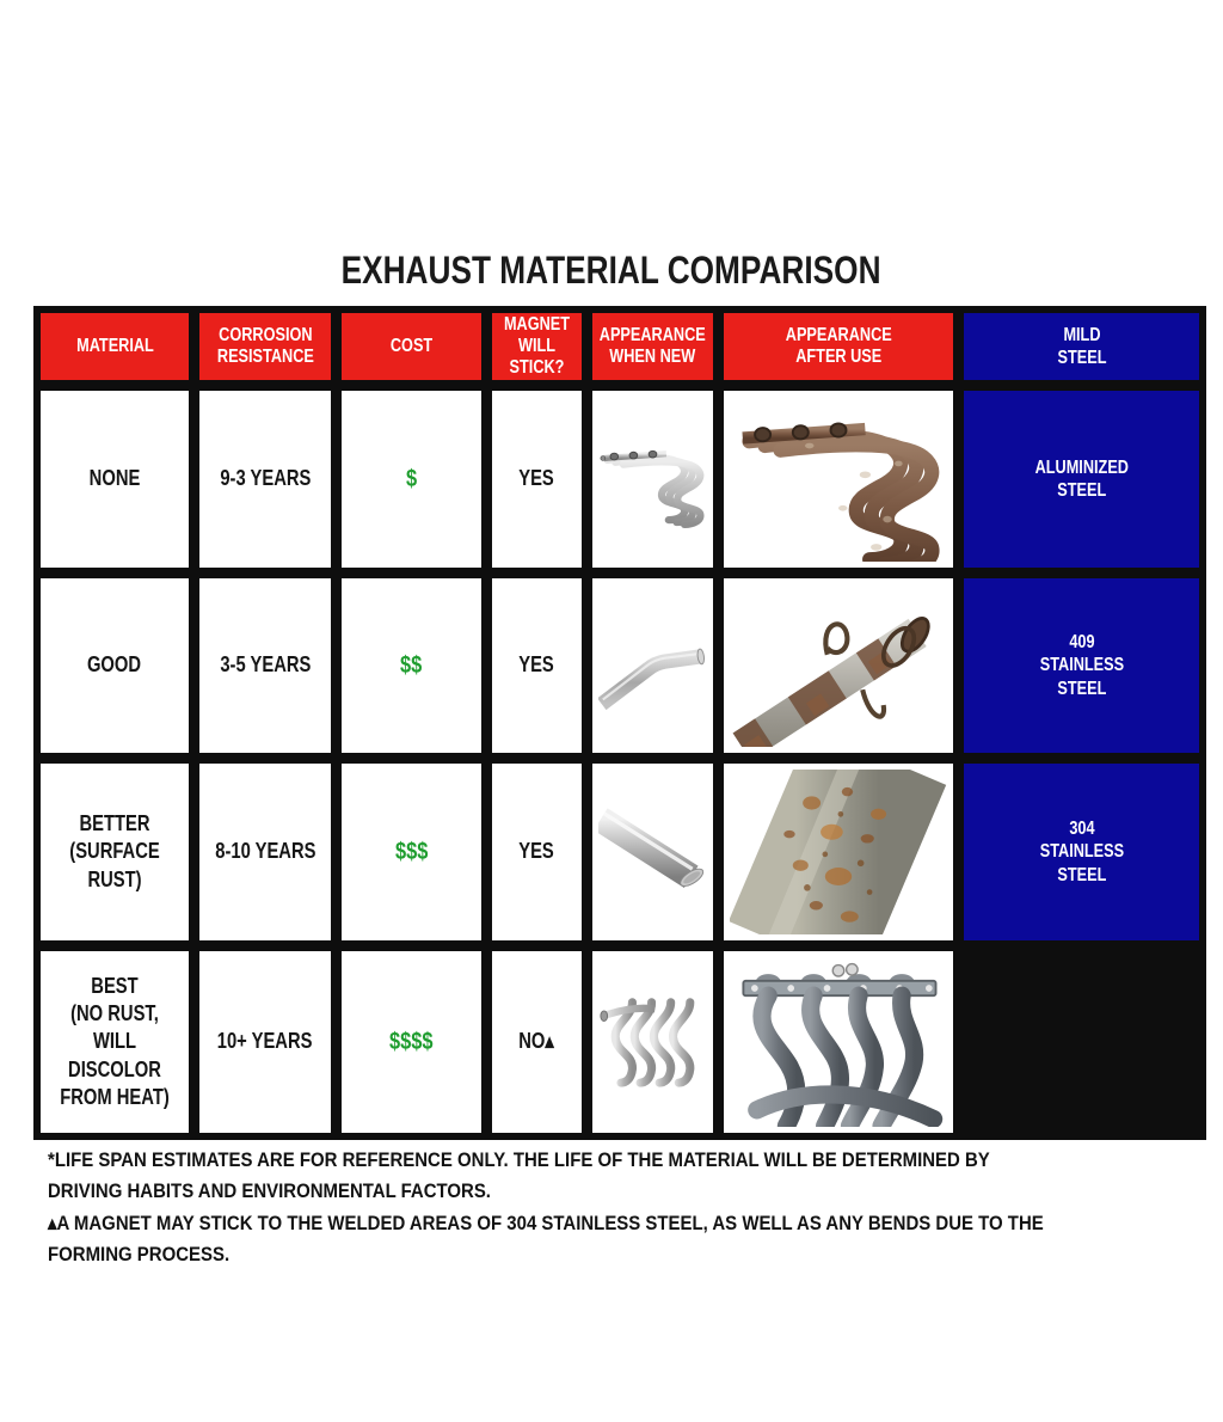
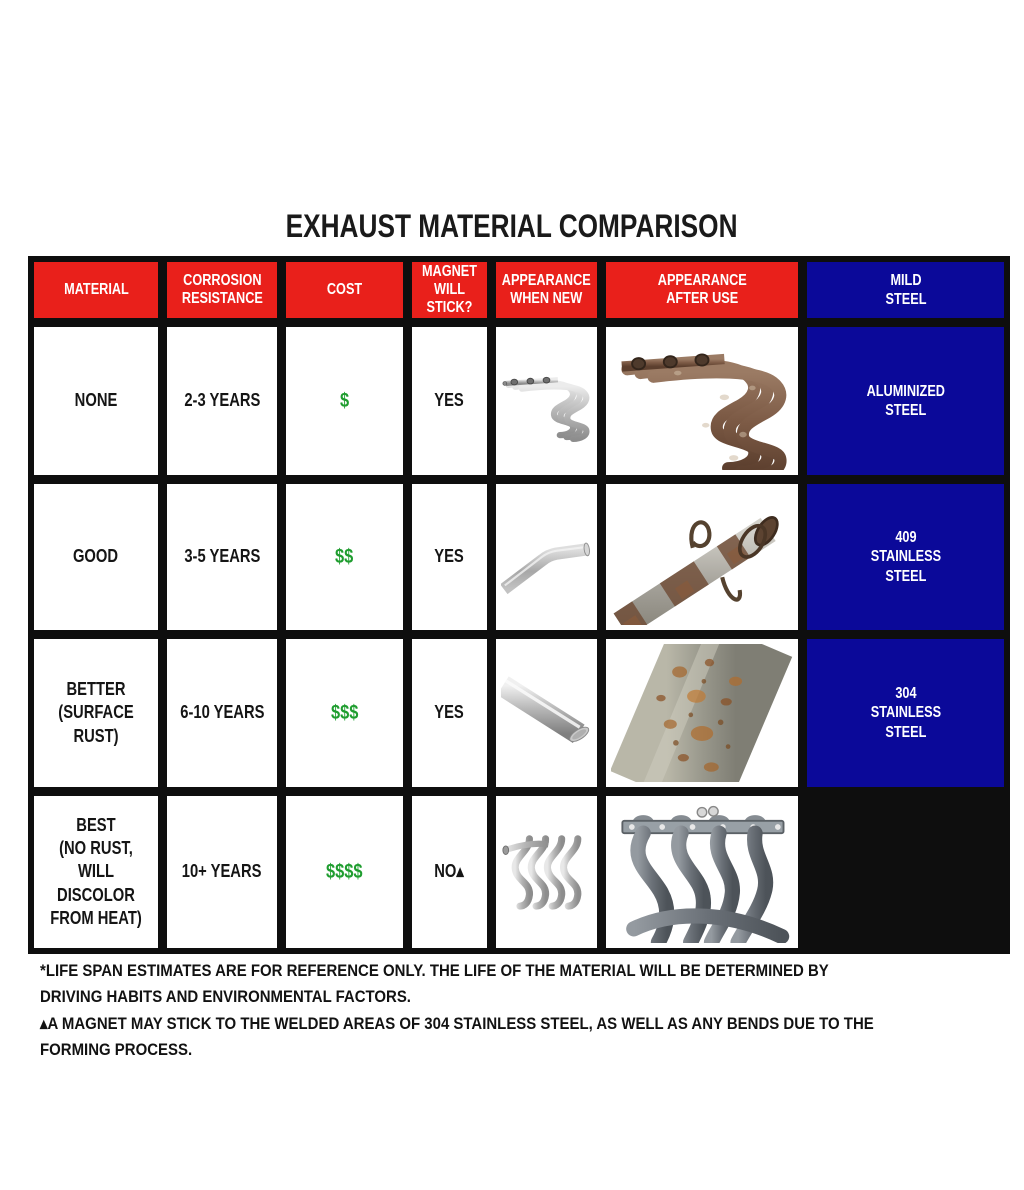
  EXHAUST MATERIAL COMPARISON
  MATERIAL
  CORROSION
  RESISTANCE
  COST
  MAGNET
  WILL STICK?
  APPEARANCE
  WHEN NEW
  APPEARANCE
  AFTER USE
  MILD
  STEEL
  NONE
- 9-3 YEARS
+ 2-3 YEARS
  $
  YES
  ALUMINIZED
  STEEL
  GOOD
  3-5 YEARS
  $$
  YES
  409
  STAINLESS
  STEEL
  BETTER
  (SURFACE
  RUST)
- 8-10 YEARS
+ 6-10 YEARS
  $$$
  YES
  304
  STAINLESS
  STEEL
  BEST
  (NO RUST,
  WILL DISCOLOR
  FROM HEAT)
  10+ YEARS
  $$$$
  NO▴
  *LIFE SPAN ESTIMATES ARE FOR REFERENCE ONLY. THE LIFE OF THE MATERIAL WILL BE DETERMINED BY DRIVING HABITS AND ENVIRONMENTAL FACTORS.
  ▴A MAGNET MAY STICK TO THE WELDED AREAS OF 304 STAINLESS STEEL, AS WELL AS ANY BENDS DUE TO THE FORMING PROCESS.
